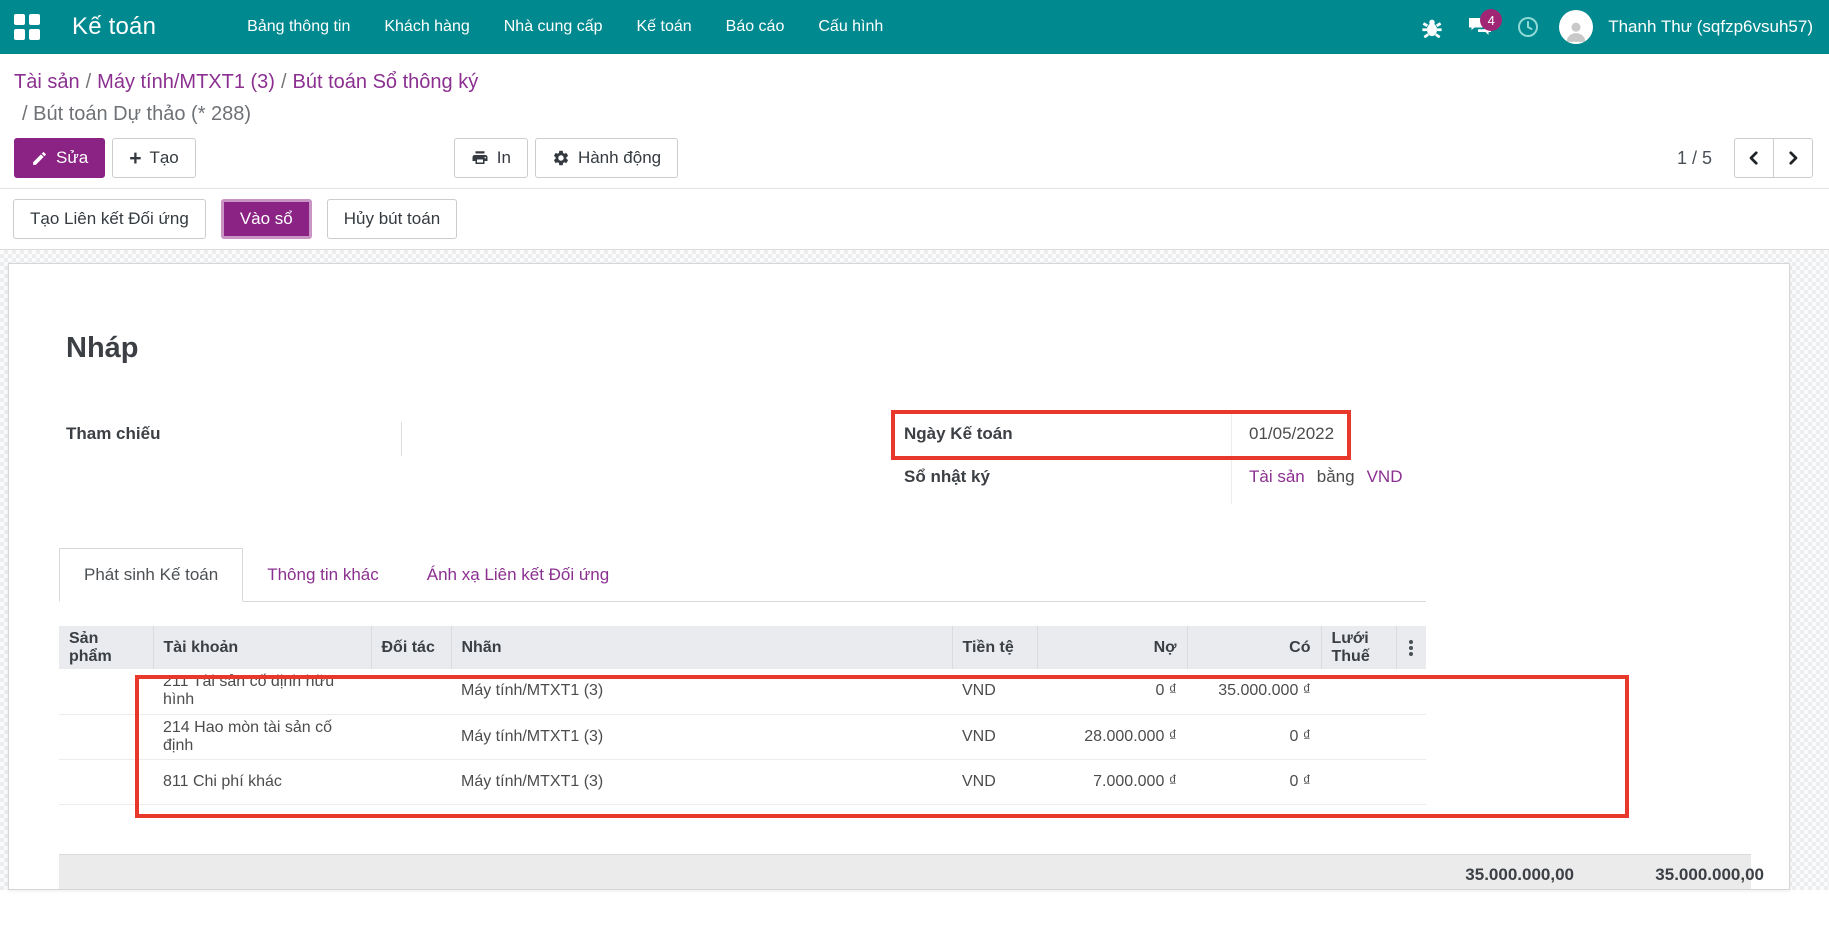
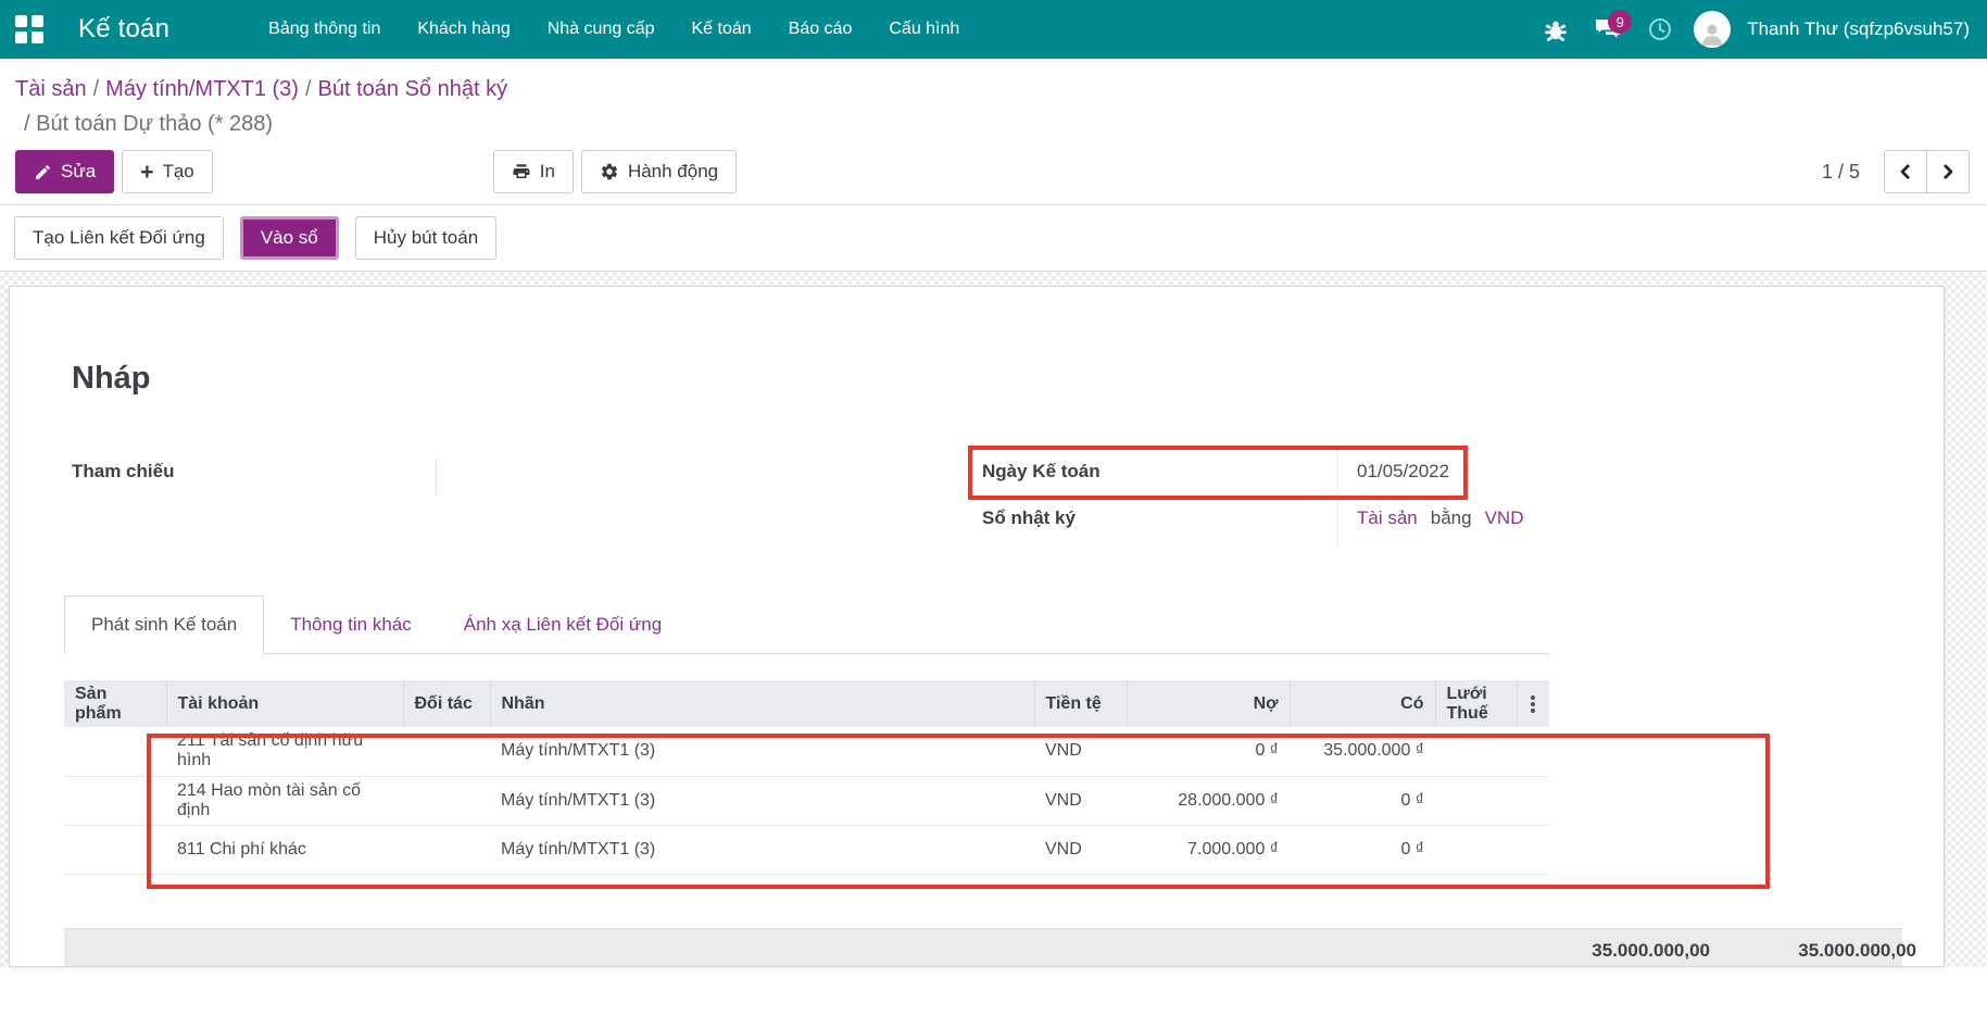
  Kế toán
  Bảng thông tin
  Khách hàng
  Nhà cung cấp
  Kế toán
  Báo cáo
  Cấu hình
- 4
+ 9
  Thanh Thư (sqfzp6vsuh57)
- Tài sản / Máy tính/MTXT1 (3) / Bút toán Sổ thông ký
+ Tài sản / Máy tính/MTXT1 (3) / Bút toán Sổ nhật ký
  / Bút toán Dự thảo (* 288)
  Sửa
  +
  Tạo
  In
  Hành động
  1 / 5
  Tạo Liên kết Đối ứng
  Vào sổ
  Hủy bút toán
  Nháp
  Tham chiếu
  Ngày Kế toán
  01/05/2022
  Sổ nhật ký
  Tài sản
  bằng
  VND
  Phát sinh Kế toán
  Thông tin khác
  Ánh xạ Liên kết Đối ứng
  Sản phẩm	Tài khoản	Đối tác	Nhãn	Tiền tệ	Nợ	Có	Lưới Thuế
  	211 Tài sản cố định hữu hình		Máy tính/MTXT1 (3)	VND	0 ₫	35.000.000 ₫
  	214 Hao mòn tài sản cố định		Máy tính/MTXT1 (3)	VND	28.000.000 ₫	0 ₫
  	811 Chi phí khác		Máy tính/MTXT1 (3)	VND	7.000.000 ₫	0 ₫
  35.000.000,00
  35.000.000,00
